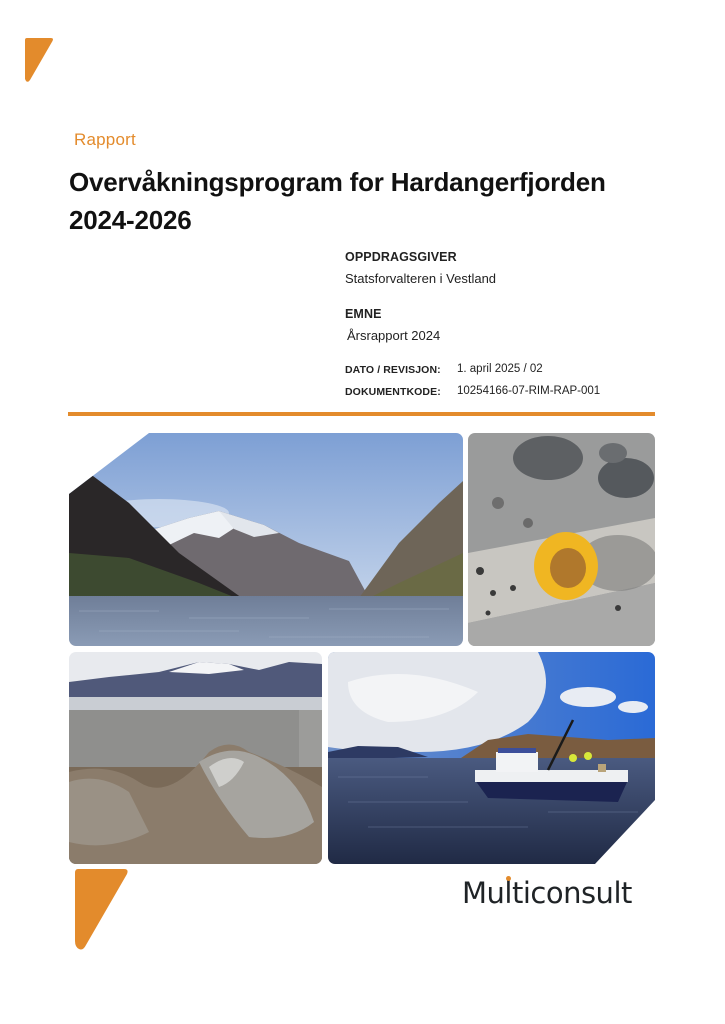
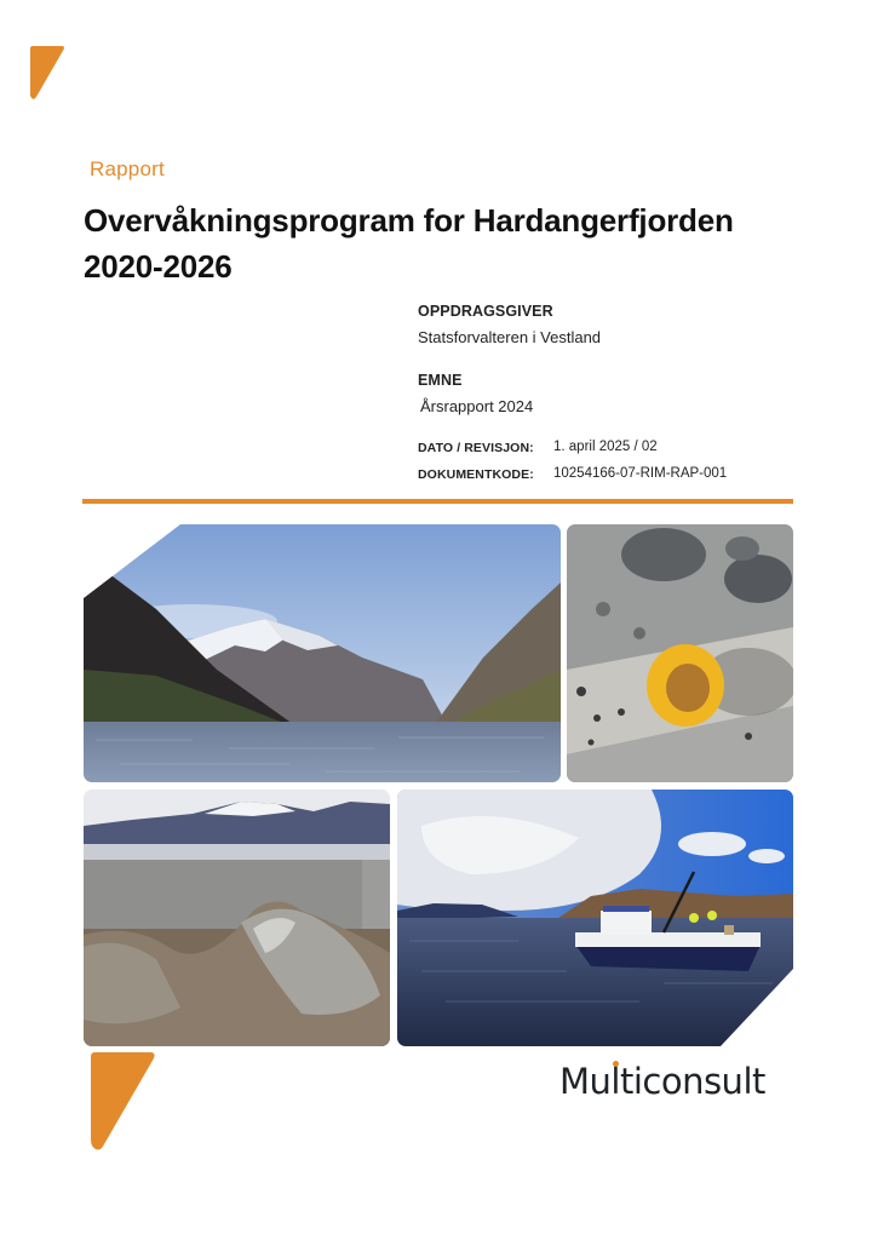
  Rapport
- Overvåkningsprogram for Hardangerfjorden 2024-2026
+ Overvåkningsprogram for Hardangerfjorden 2020-2026
  OPPDRAGSGIVER
  Statsforvalteren i Vestland
  EMNE
  Årsrapport 2024
  DATO / REVISJON:
  1. april 2025 / 02
  DOKUMENTKODE:
  10254166-07-RIM-RAP-001
  Multiconsult
